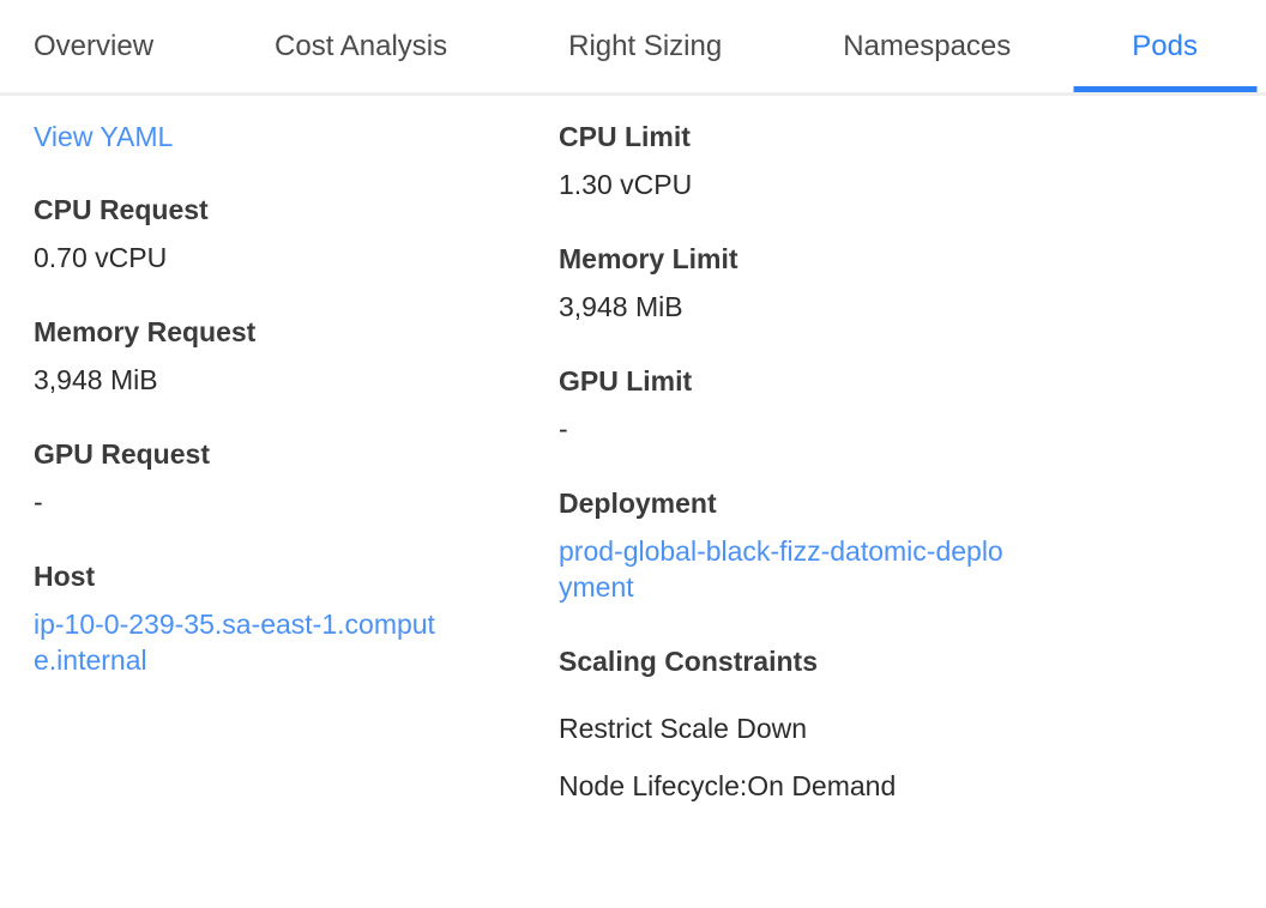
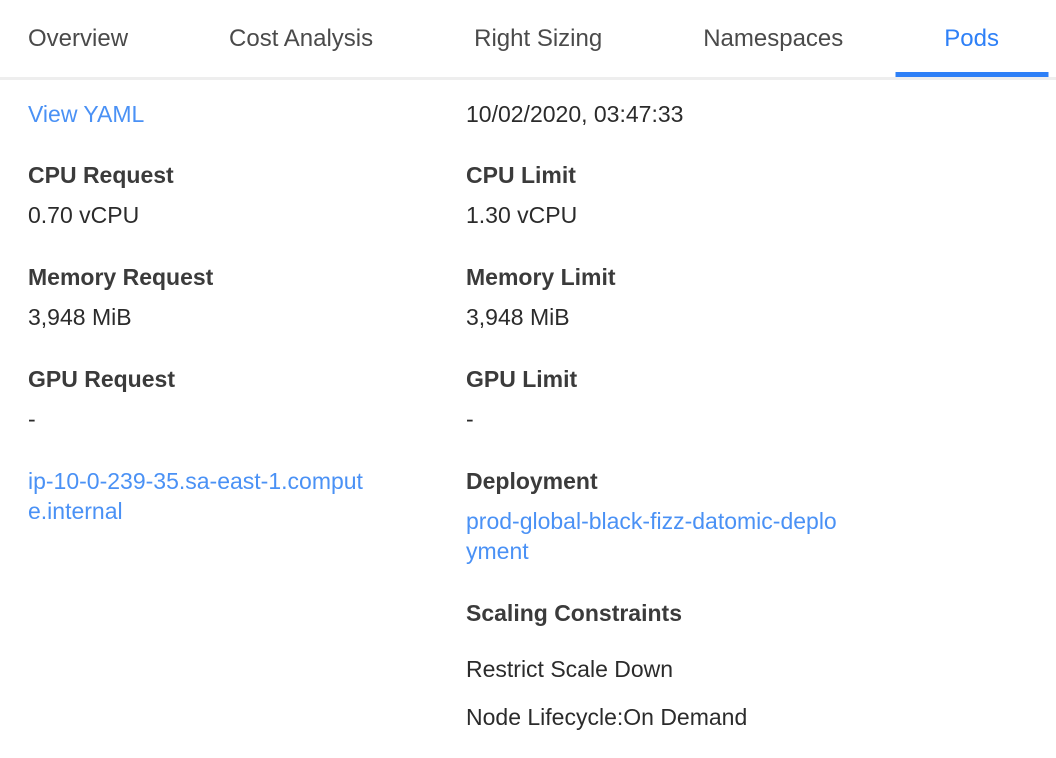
  Overview
  Cost Analysis
  Right Sizing
  Namespaces
  Pods
  View YAML
  CPU Request
  0.70 vCPU
  Memory Request
  3,948 MiB
  GPU Request
  -
- Host
  ip-10-0-239-35.sa-east-1.compute.internal
+ 10/02/2020, 03:47:33
  CPU Limit
  1.30 vCPU
  Memory Limit
  3,948 MiB
  GPU Limit
  -
  Deployment
  prod-global-black-fizz-datomic-deployment
  Scaling Constraints
  Restrict Scale Down
  Node Lifecycle:On Demand
